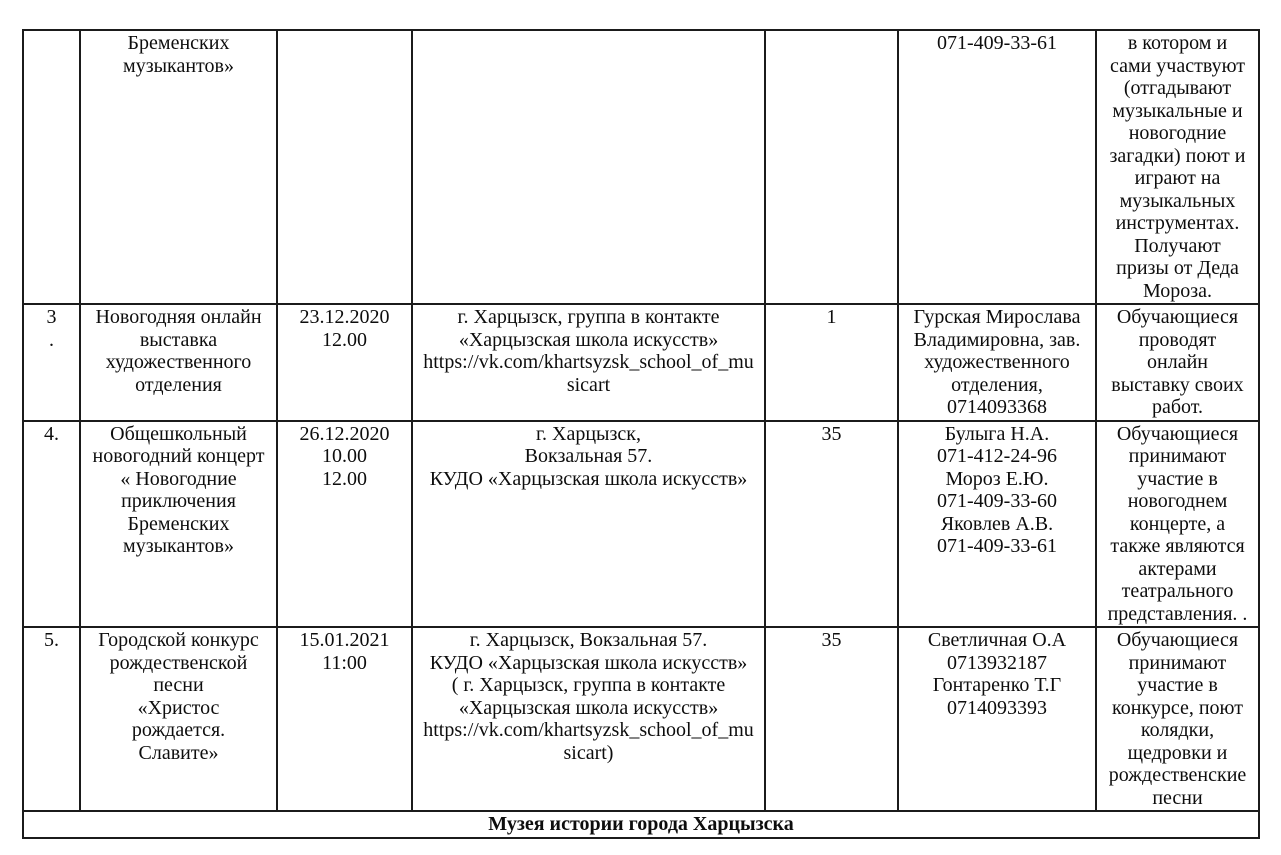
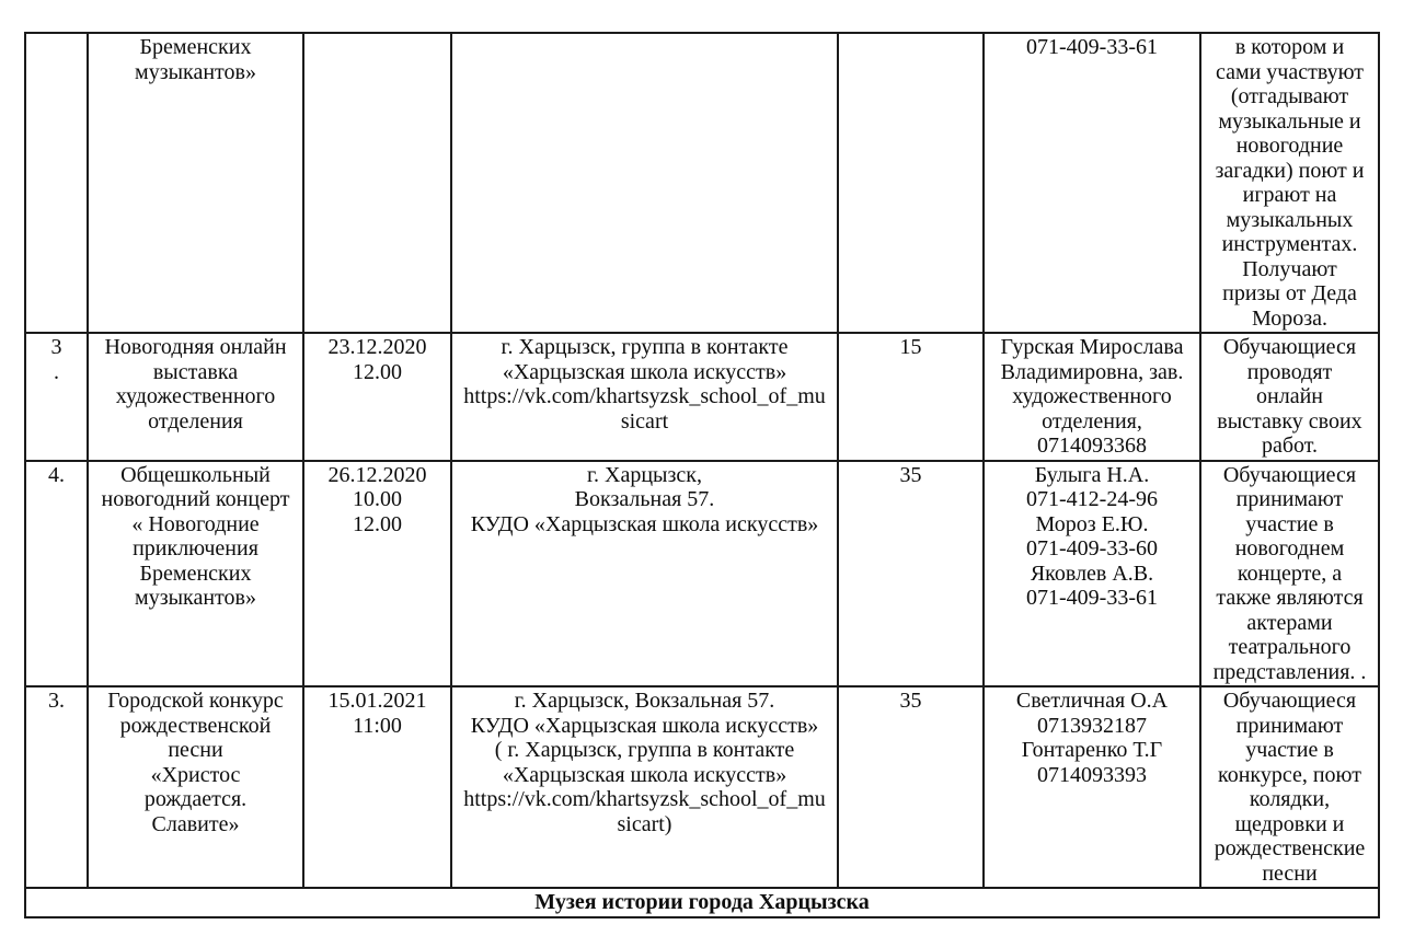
  	Бременских музыкантов»				071-409-33-61	в котором и сами участвуют (отгадывают музыкальные и новогодние загадки) поют и играют на музыкальных инструментах. Получают призы от Деда Мороза.
- 3 .	Новогодняя онлайн выставка художественного отделения	23.12.2020 12.00	г. Харцызск, группа в контакте «Харцызская школа искусств» https://vk.com/khartsyzsk_school_of_mu sicart	1	Гурская Мирослава Владимировна, зав. художественного отделения, 0714093368	Обучающиеся проводят онлайн выставку своих работ.
+ 3 .	Новогодняя онлайн выставка художественного отделения	23.12.2020 12.00	г. Харцызск, группа в контакте «Харцызская школа искусств» https://vk.com/khartsyzsk_school_of_mu sicart	15	Гурская Мирослава Владимировна, зав. художественного отделения, 0714093368	Обучающиеся проводят онлайн выставку своих работ.
  4.	Общешкольный новогодний концерт « Новогодние приключения Бременских музыкантов»	26.12.2020 10.00 12.00	г. Харцызск, Вокзальная 57. КУДО «Харцызская школа искусств»	35	Булыга Н.А. 071-412-24-96 Мороз Е.Ю. 071-409-33-60 Яковлев А.В. 071-409-33-61	Обучающиеся принимают участие в новогоднем концерте, а также являются актерами театрального представления. .
- 5.	Городской конкурс рождественской песни «Христос рождается. Славите»	15.01.2021 11:00	г. Харцызск, Вокзальная 57. КУДО «Харцызская школа искусств» ( г. Харцызск, группа в контакте «Харцызская школа искусств» https://vk.com/khartsyzsk_school_of_mu sicart)	35	Светличная О.А 0713932187 Гонтаренко Т.Г 0714093393	Обучающиеся принимают участие в конкурсе, поют колядки, щедровки и рождественские песни
+ 3.	Городской конкурс рождественской песни «Христос рождается. Славите»	15.01.2021 11:00	г. Харцызск, Вокзальная 57. КУДО «Харцызская школа искусств» ( г. Харцызск, группа в контакте «Харцызская школа искусств» https://vk.com/khartsyzsk_school_of_mu sicart)	35	Светличная О.А 0713932187 Гонтаренко Т.Г 0714093393	Обучающиеся принимают участие в конкурсе, поют колядки, щедровки и рождественские песни
  Музея истории города Харцызска
